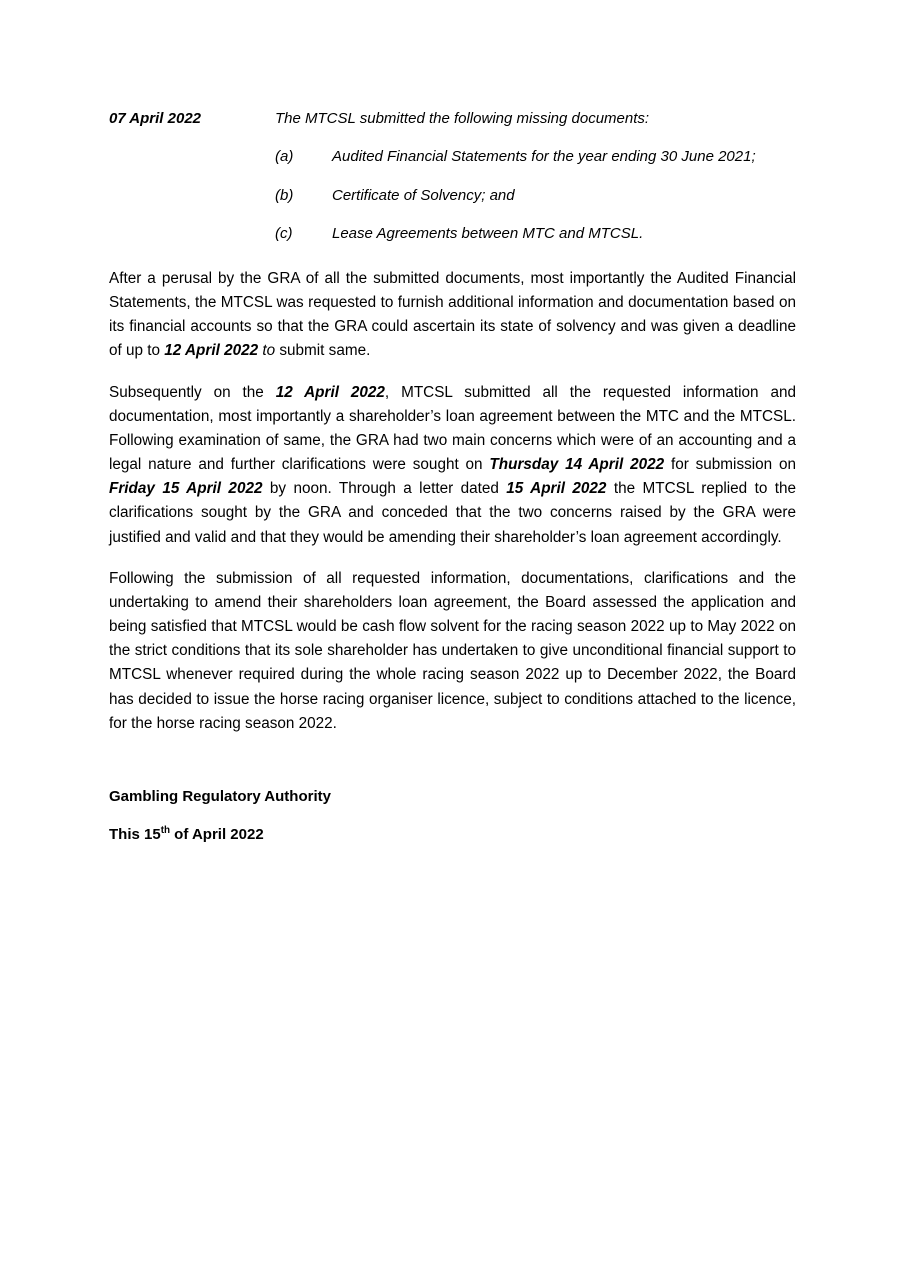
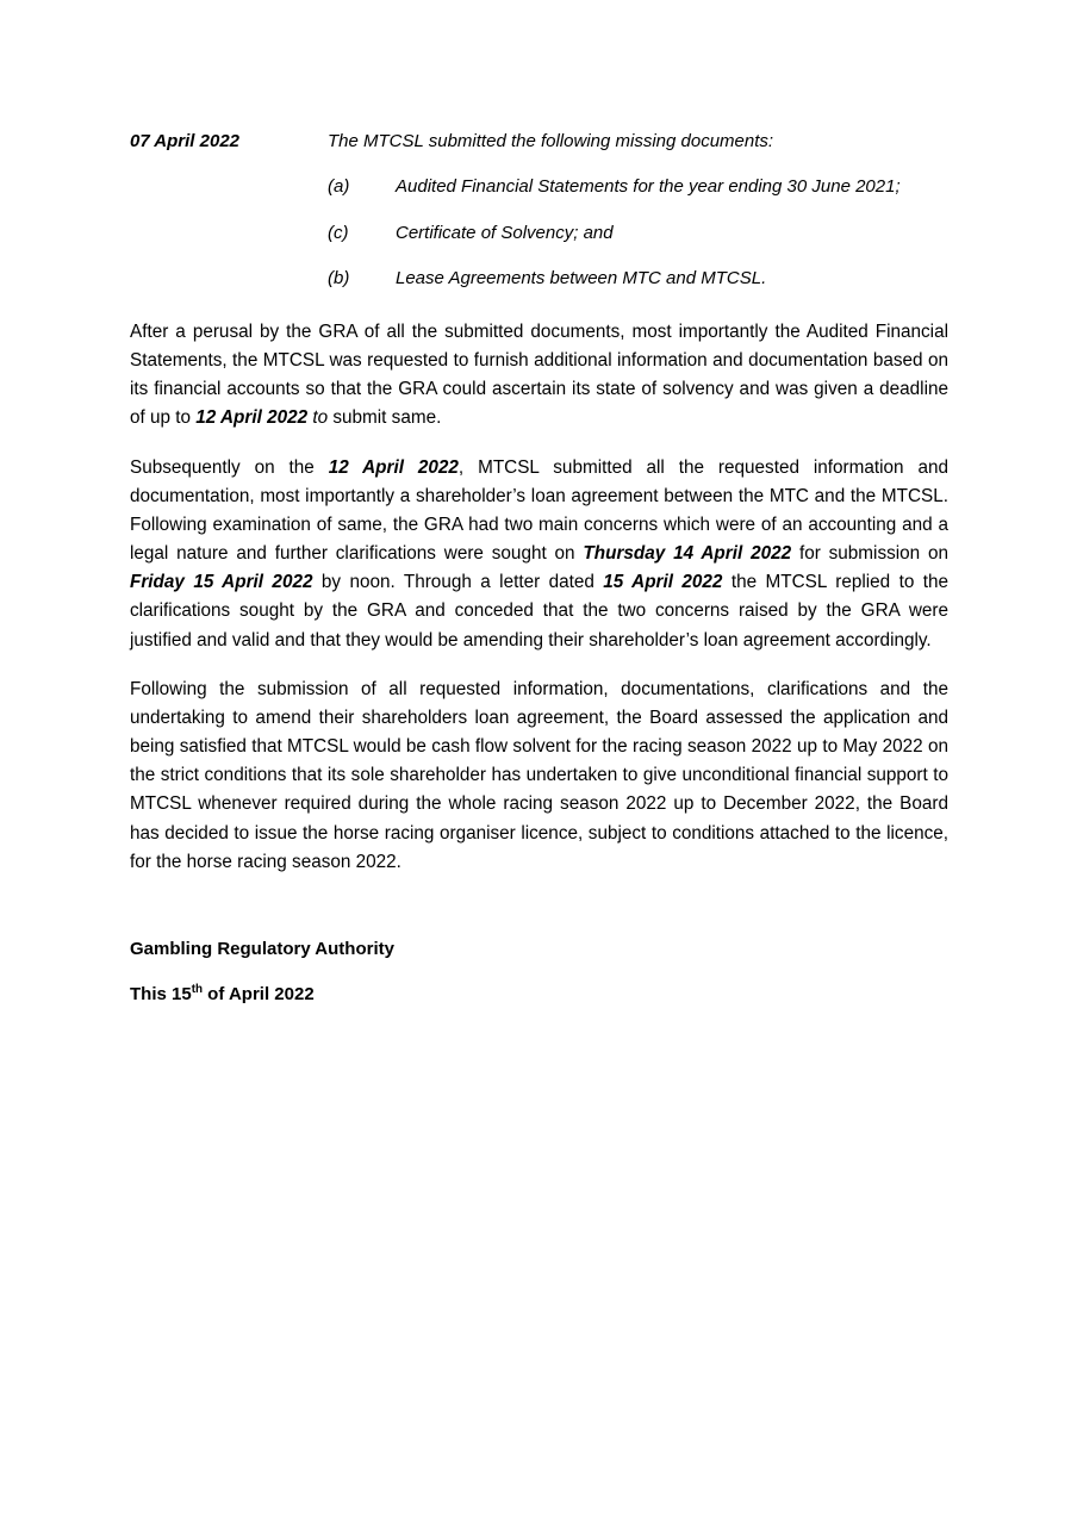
  07 April 2022
  The MTCSL submitted the following missing documents:
  (a)
  Audited Financial Statements for the year ending 30 June 2021;
- (b)
+ (c)
  Certificate of Solvency; and
- (c)
+ (b)
  Lease Agreements between MTC and MTCSL.
  After a perusal by the GRA of all the submitted documents, most importantly the Audited Financial Statements, the MTCSL was requested to furnish additional information and documentation based on its financial accounts so that the GRA could ascertain its state of solvency and was given a deadline of up to 12 April 2022 to submit same.
  Subsequently on the 12 April 2022, MTCSL submitted all the requested information and documentation, most importantly a shareholder’s loan agreement between the MTC and the MTCSL. Following examination of same, the GRA had two main concerns which were of an accounting and a legal nature and further clarifications were sought on Thursday 14 April 2022 for submission on Friday 15 April 2022 by noon. Through a letter dated 15 April 2022 the MTCSL replied to the clarifications sought by the GRA and conceded that the two concerns raised by the GRA were justified and valid and that they would be amending their shareholder’s loan agreement accordingly.
  Following the submission of all requested information, documentations, clarifications and the undertaking to amend their shareholders loan agreement, the Board assessed the application and being satisfied that MTCSL would be cash flow solvent for the racing season 2022 up to May 2022 on the strict conditions that its sole shareholder has undertaken to give unconditional financial support to MTCSL whenever required during the whole racing season 2022 up to December 2022, the Board has decided to issue the horse racing organiser licence, subject to conditions attached to the licence, for the horse racing season 2022.
  Gambling Regulatory Authority
  This 15th of April 2022
